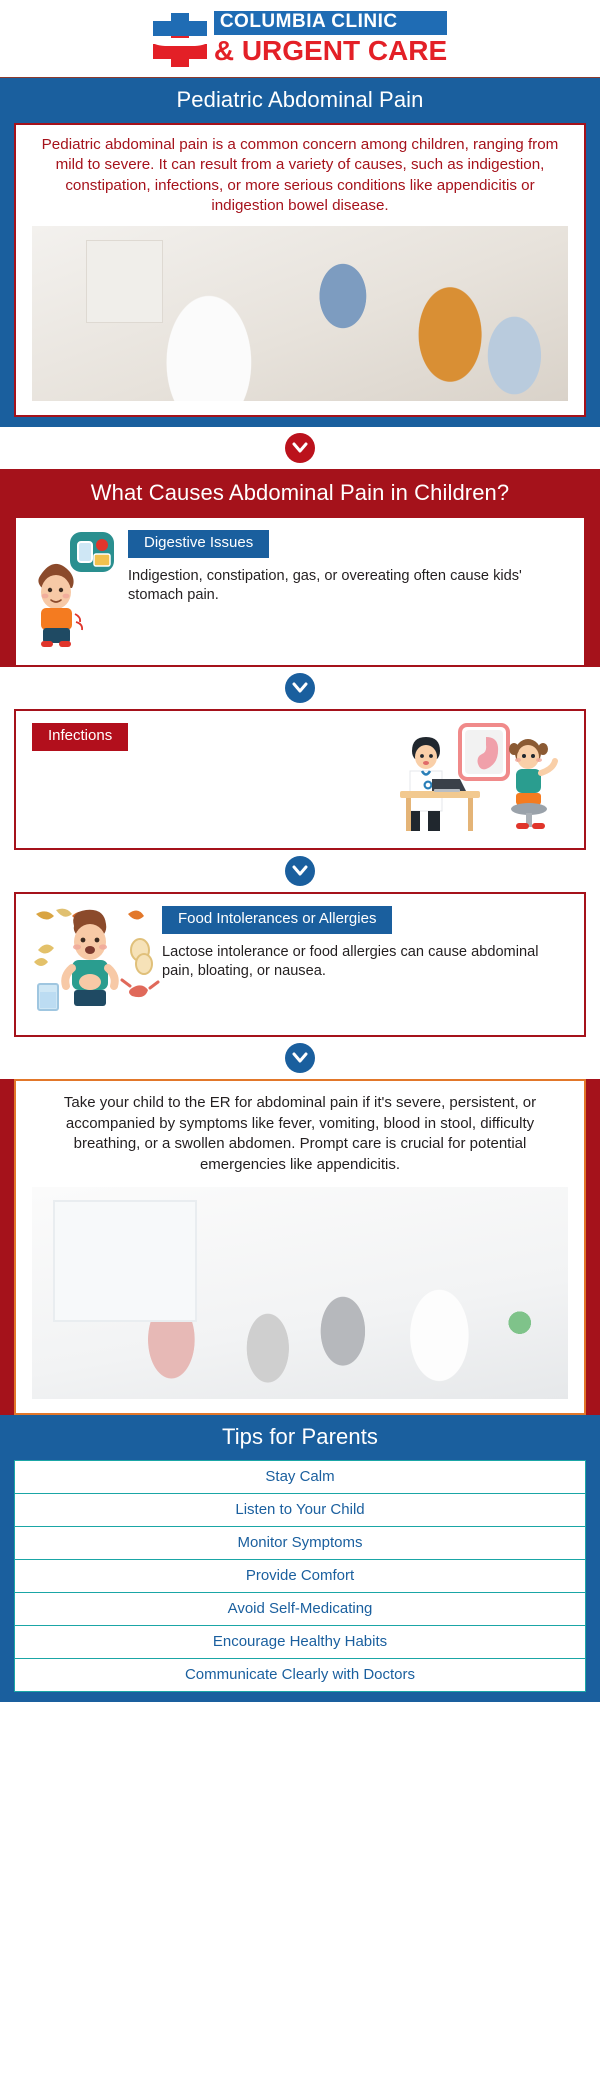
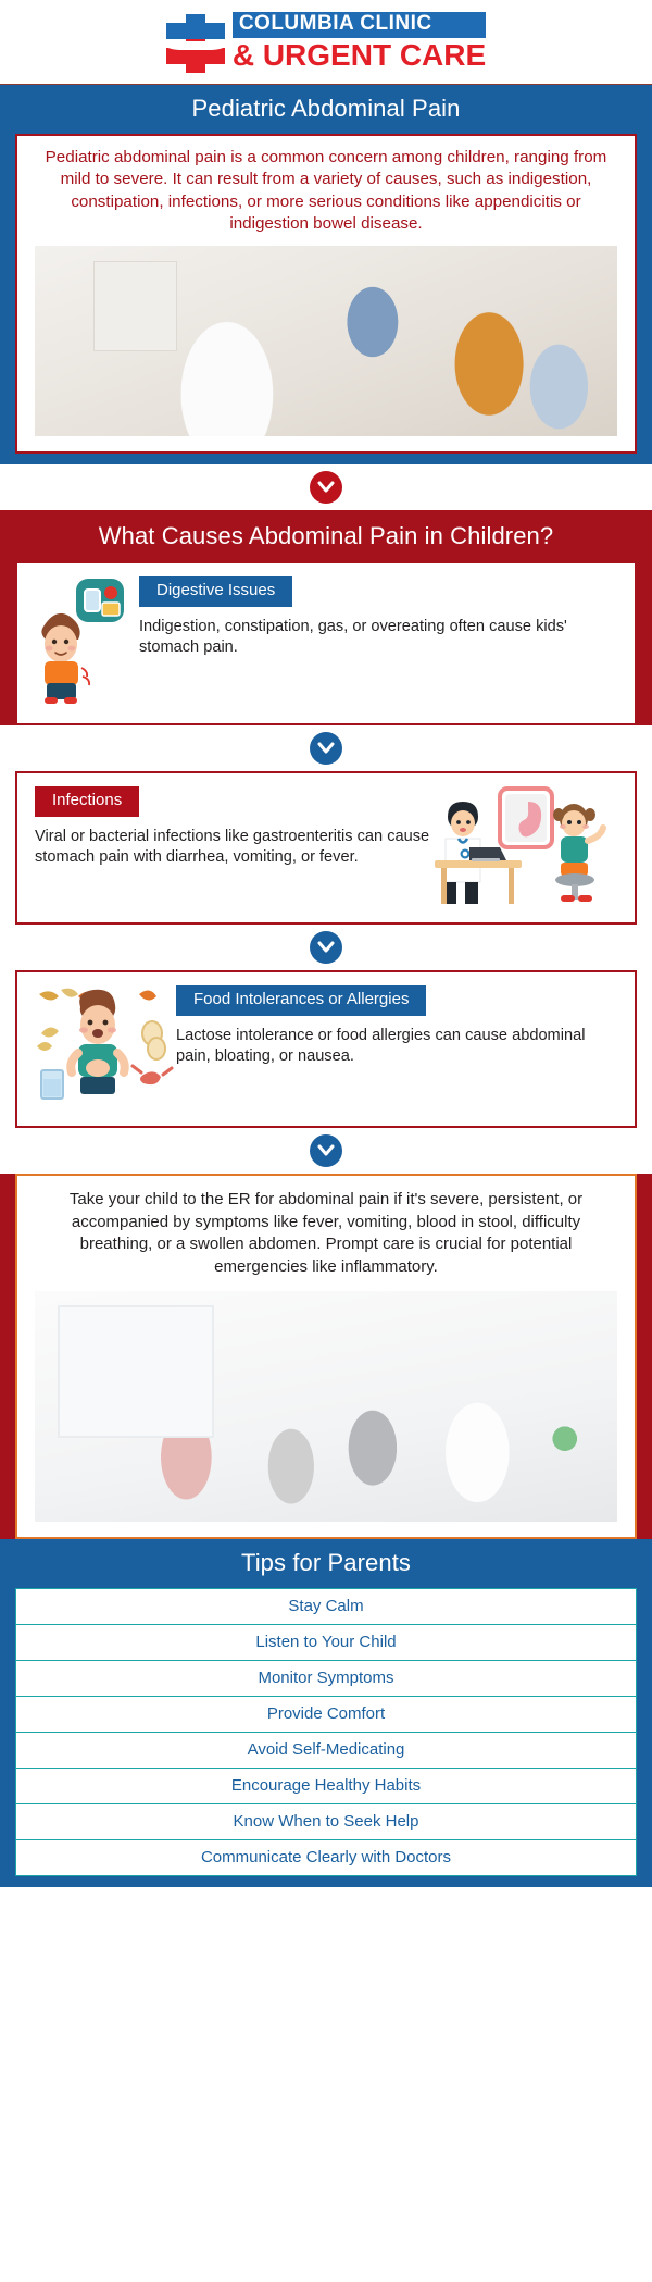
  COLUMBIA CLINIC
  & URGENT CARE
  Pediatric Abdominal Pain
  Pediatric abdominal pain is a common concern among children, ranging from mild to severe. It can result from a variety of causes, such as indigestion, constipation, infections, or more serious conditions like appendicitis or indigestion bowel disease.
  What Causes Abdominal Pain in Children?
  Digestive Issues
  Indigestion, constipation, gas, or overeating often cause kids' stomach pain.
  Infections
+ Viral or bacterial infections like gastroenteritis can cause stomach pain with diarrhea, vomiting, or fever.
  Food Intolerances or Allergies
  Lactose intolerance or food allergies can cause abdominal pain, bloating, or nausea.
- Take your child to the ER for abdominal pain if it's severe, persistent, or accompanied by symptoms like fever, vomiting, blood in stool, difficulty breathing, or a swollen abdomen. Prompt care is crucial for potential emergencies like appendicitis.
+ Take your child to the ER for abdominal pain if it's severe, persistent, or accompanied by symptoms like fever, vomiting, blood in stool, difficulty breathing, or a swollen abdomen. Prompt care is crucial for potential emergencies like inflammatory.
  Tips for Parents
  Stay Calm
  Listen to Your Child
  Monitor Symptoms
  Provide Comfort
  Avoid Self-Medicating
  Encourage Healthy Habits
+ Know When to Seek Help
  Communicate Clearly with Doctors
